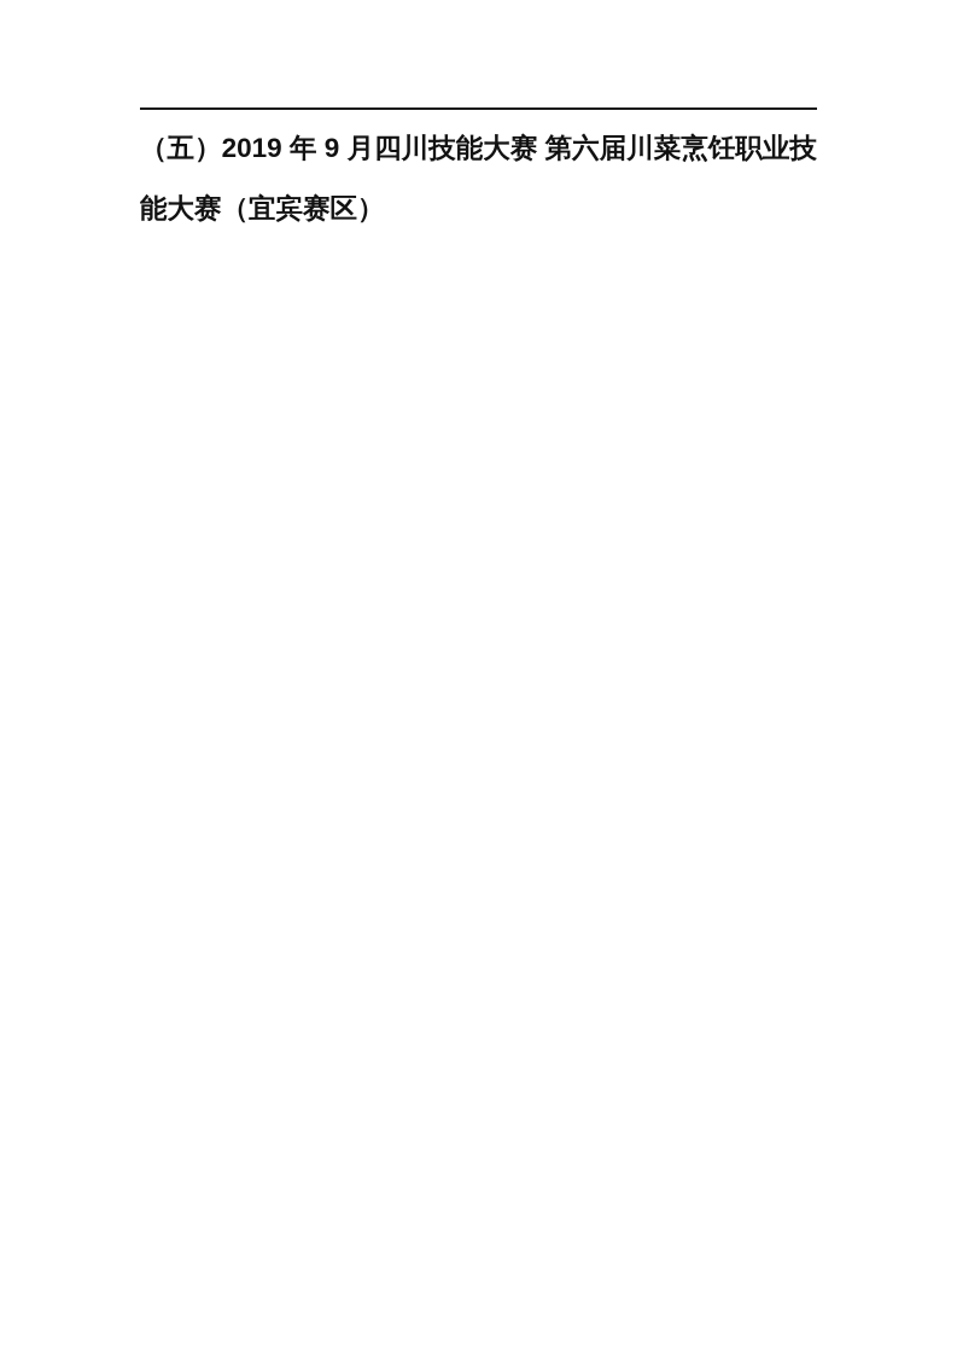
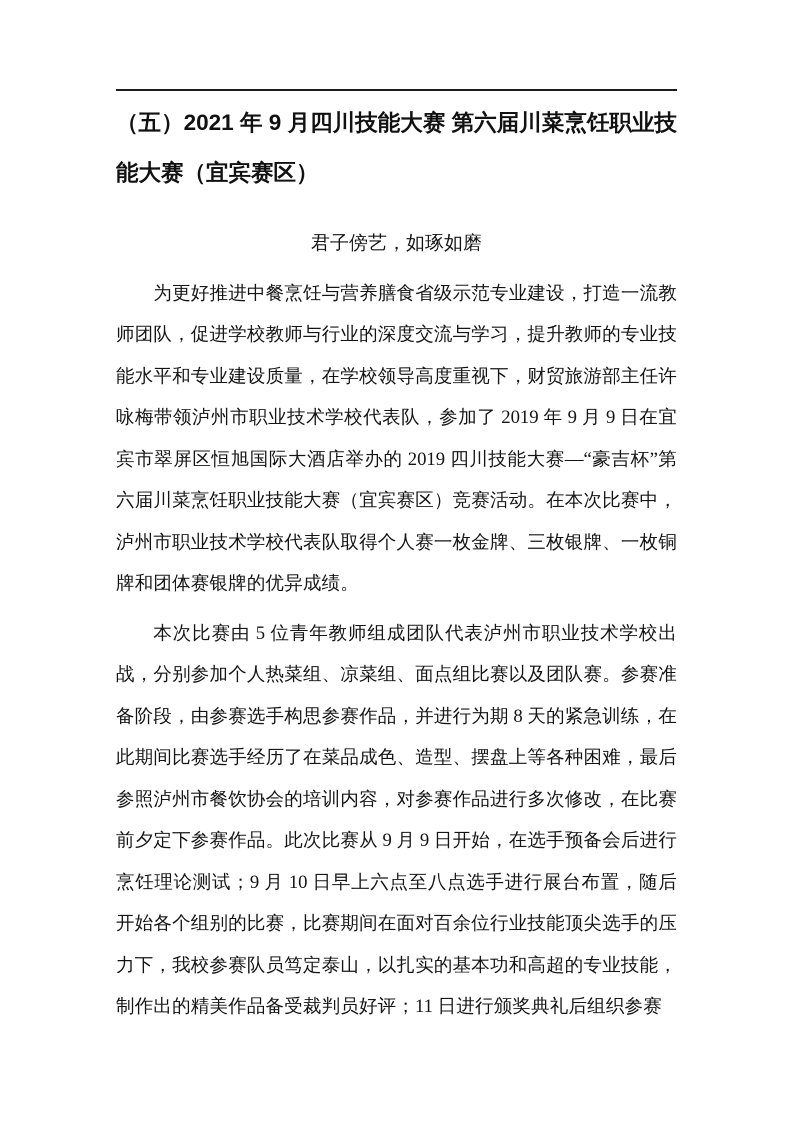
- （五）2019 年 9 月四川技能大赛 第六届川菜烹饪职业技能大赛（宜宾赛区）
+ （五）2021 年 9 月四川技能大赛 第六届川菜烹饪职业技能大赛（宜宾赛区）
+ 君子傍艺，如琢如磨
+ 为更好推进中餐烹饪与营养膳食省级示范专业建设，打造一流教师团队，促进学校教师与行业的深度交流与学习，提升教师的专业技能水平和专业建设质量，在学校领导高度重视下，财贸旅游部主任许咏梅带领泸州市职业技术学校代表队，参加了 2019 年 9 月 9 日在宜宾市翠屏区恒旭国际大酒店举办的 2019 四川技能大赛—“豪吉杯”第六届川菜烹饪职业技能大赛（宜宾赛区）竞赛活动。在本次比赛中，泸州市职业技术学校代表队取得个人赛一枚金牌、三枚银牌、一枚铜牌和团体赛银牌的优异成绩。
+ 本次比赛由 5 位青年教师组成团队代表泸州市职业技术学校出战，分别参加个人热菜组、凉菜组、面点组比赛以及团队赛。参赛准备阶段，由参赛选手构思参赛作品，并进行为期 8 天的紧急训练，在此期间比赛选手经历了在菜品成色、造型、摆盘上等各种困难，最后参照泸州市餐饮协会的培训内容，对参赛作品进行多次修改，在比赛前夕定下参赛作品。此次比赛从 9 月 9 日开始，在选手预备会后进行烹饪理论测试；9 月 10 日早上六点至八点选手进行展台布置，随后开始各个组别的比赛，比赛期间在面对百余位行业技能顶尖选手的压力下，我校参赛队员笃定泰山，以扎实的基本功和高超的专业技能，制作出的精美作品备受裁判员好评；11 日进行颁奖典礼后组织参赛
